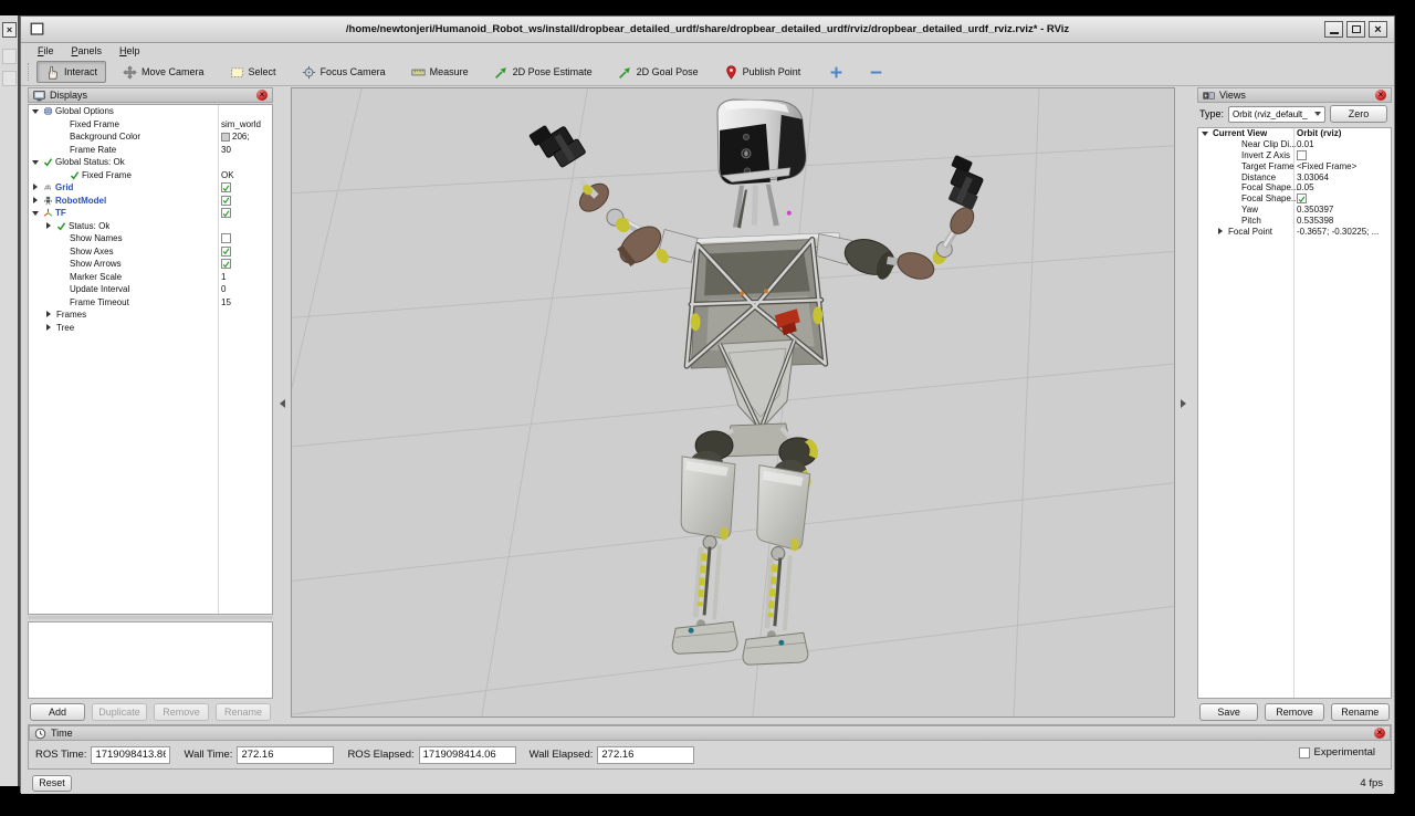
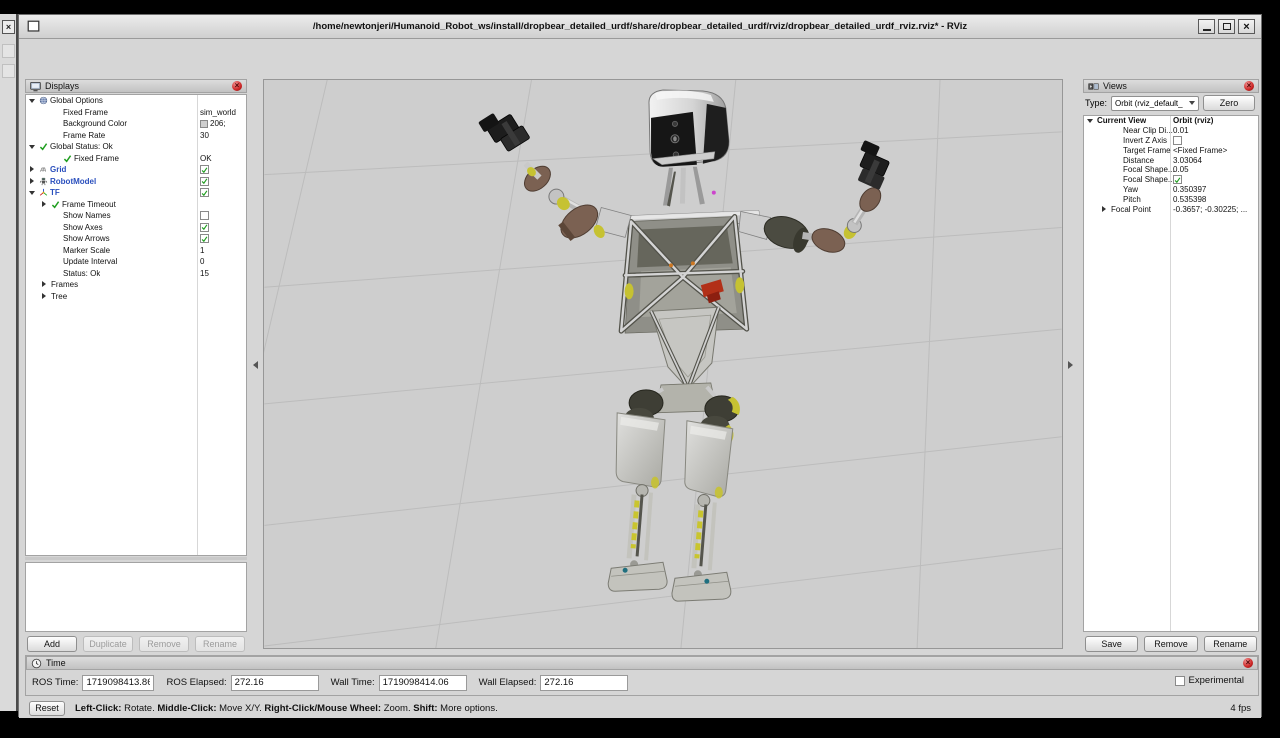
  ×
  /home/newtonjeri/Humanoid_Robot_ws/install/dropbear_detailed_urdf/share/dropbear_detailed_urdf/rviz/dropbear_detailed_urdf_rviz.rviz* - RViz
  ×
- File
- Panels
- Help
- Interact
- Move Camera
- Select
- Focus Camera
- Measure
- 2D Pose Estimate
- 2D Goal Pose
- Publish Point
  Displays
  ×
  Global Options
  Fixed Frame
  sim_world
  Background Color
  206;
  Frame Rate
  30
  Global Status: Ok
  Fixed Frame
  OK
  Grid
  RobotModel
  TF
- Status: Ok
+ Frame Timeout
  Show Names
  Show Axes
  Show Arrows
  Marker Scale
  1
  Update Interval
  0
- Frame Timeout
+ Status: Ok
  15
  Frames
  Tree
  Add
  Duplicate
  Remove
  Rename
  Views
  ×
  Type:
  Orbit (rviz_default_
  Zero
  Current View
  Orbit (rviz)
  Near Clip Di...
  0.01
  Invert Z Axis
  Target Frame
  <Fixed Frame>
  Distance
  3.03064
  Focal Shape...
  0.05
  Focal Shape..
  Yaw
  0.350397
  Pitch
  0.535398
  Focal Point
  -0.3657; -0.30225; ...
  Save
  Remove
  Rename
  Time
  ×
  ROS Time:
  1719098413.86
- Wall Time:
+ ROS Elapsed:
  272.16
- ROS Elapsed:
+ Wall Time:
  1719098414.06
  Wall Elapsed:
  272.16
  Experimental
  Reset
+ Left-Click: Rotate. Middle-Click: Move X/Y. Right-Click/Mouse Wheel: Zoom. Shift: More options.
  4 fps
